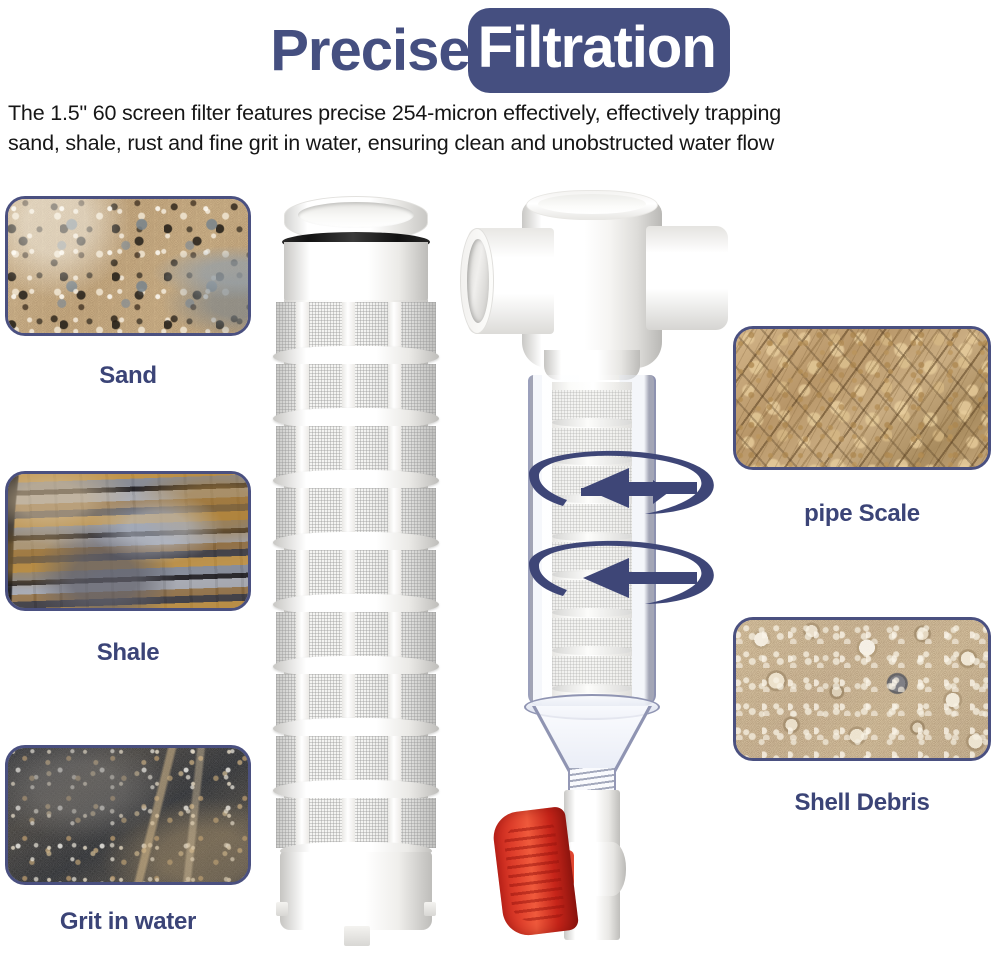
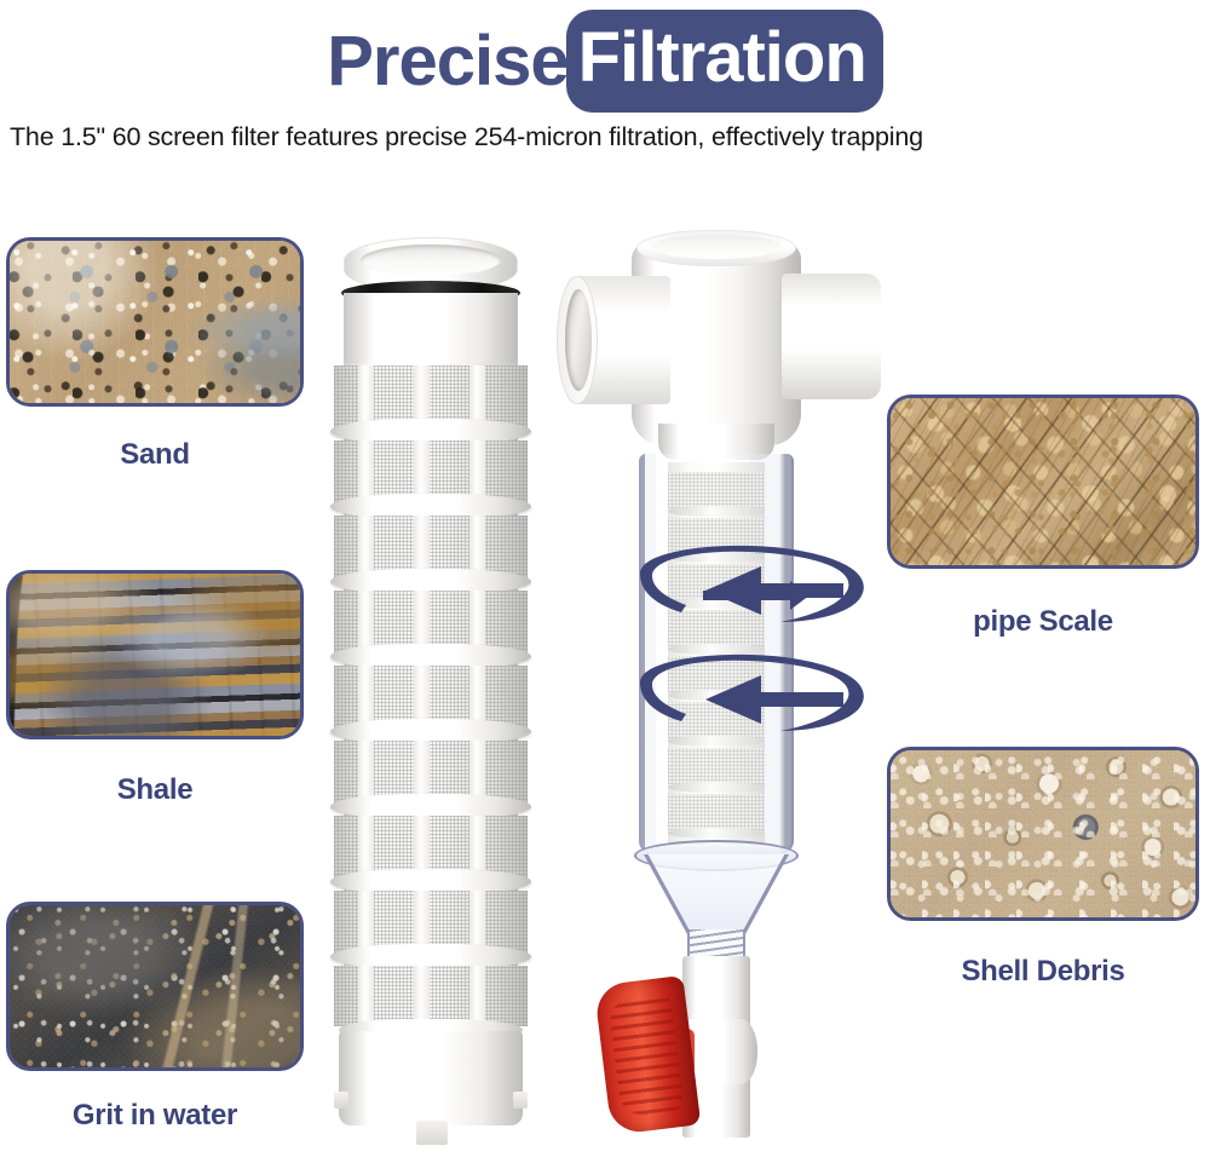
  Precise Filtration
- The 1.5" 60 screen filter features precise 254-micron effectively, effectively trapping
+ The 1.5" 60 screen filter features precise 254-micron filtration, effectively trapping
- sand, shale, rust and fine grit in water, ensuring clean and unobstructed water flow
  Sand
  Shale
  Grit in water
  pipe Scale
  Shell Debris
